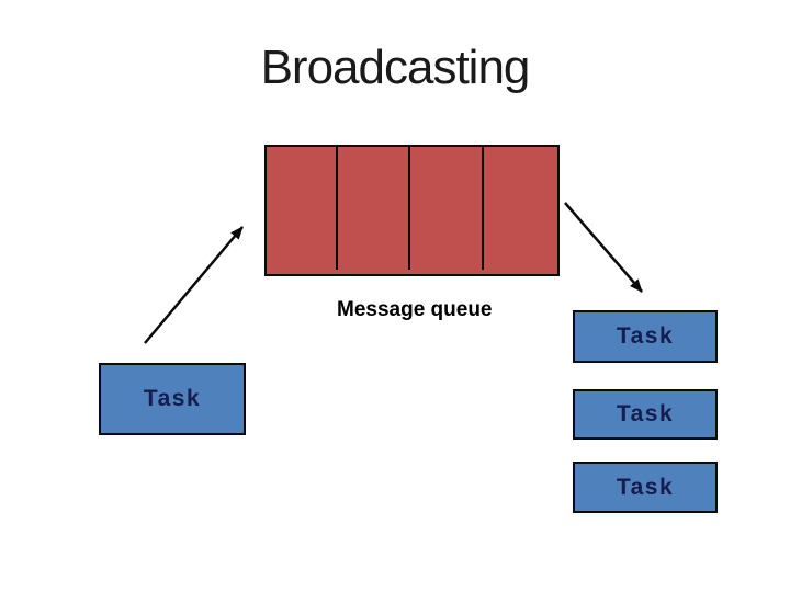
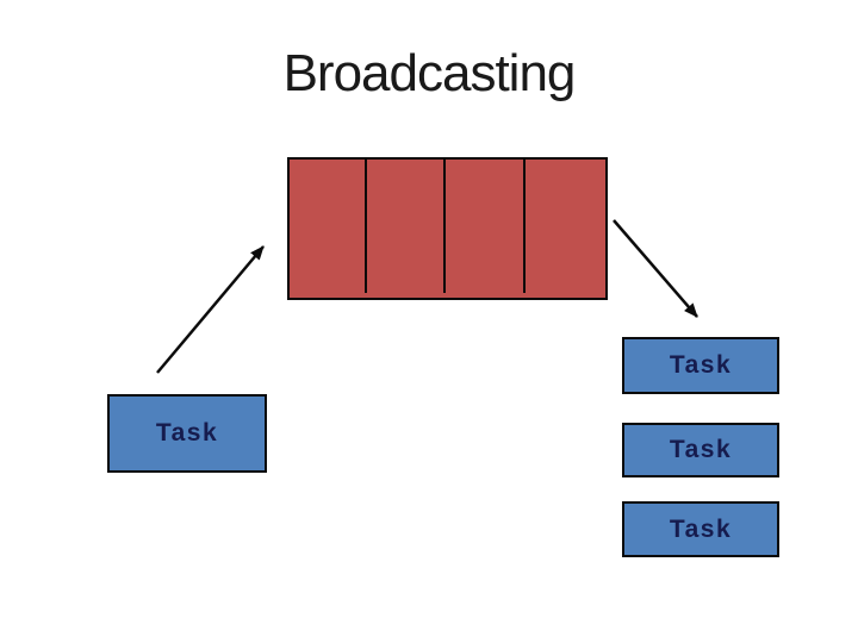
  Broadcasting
- Message queue
  Task
  Task
  Task
  Task
